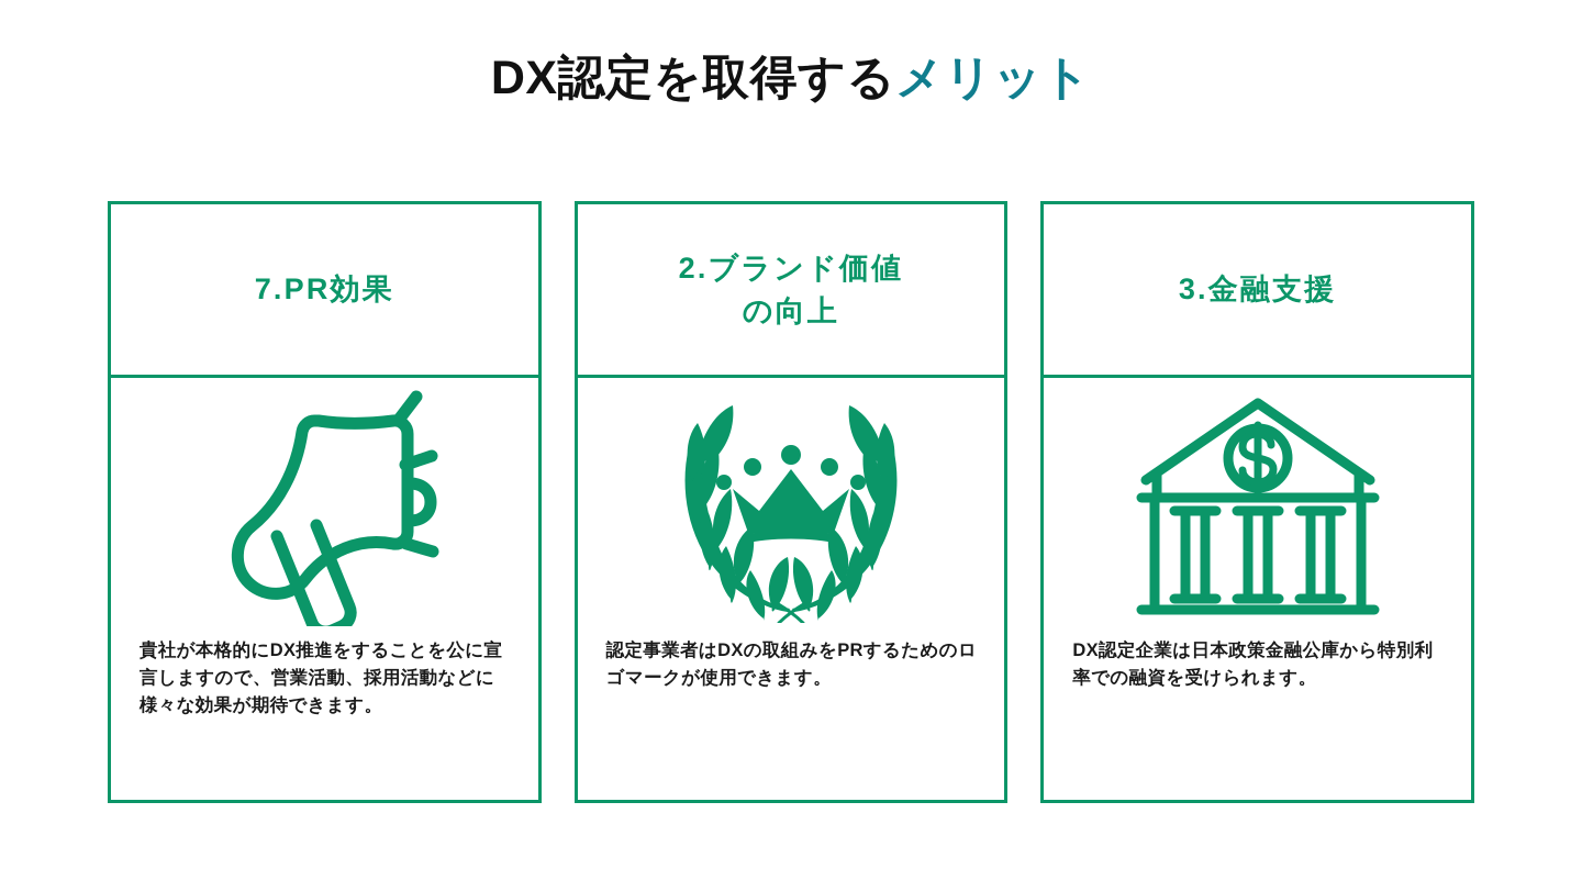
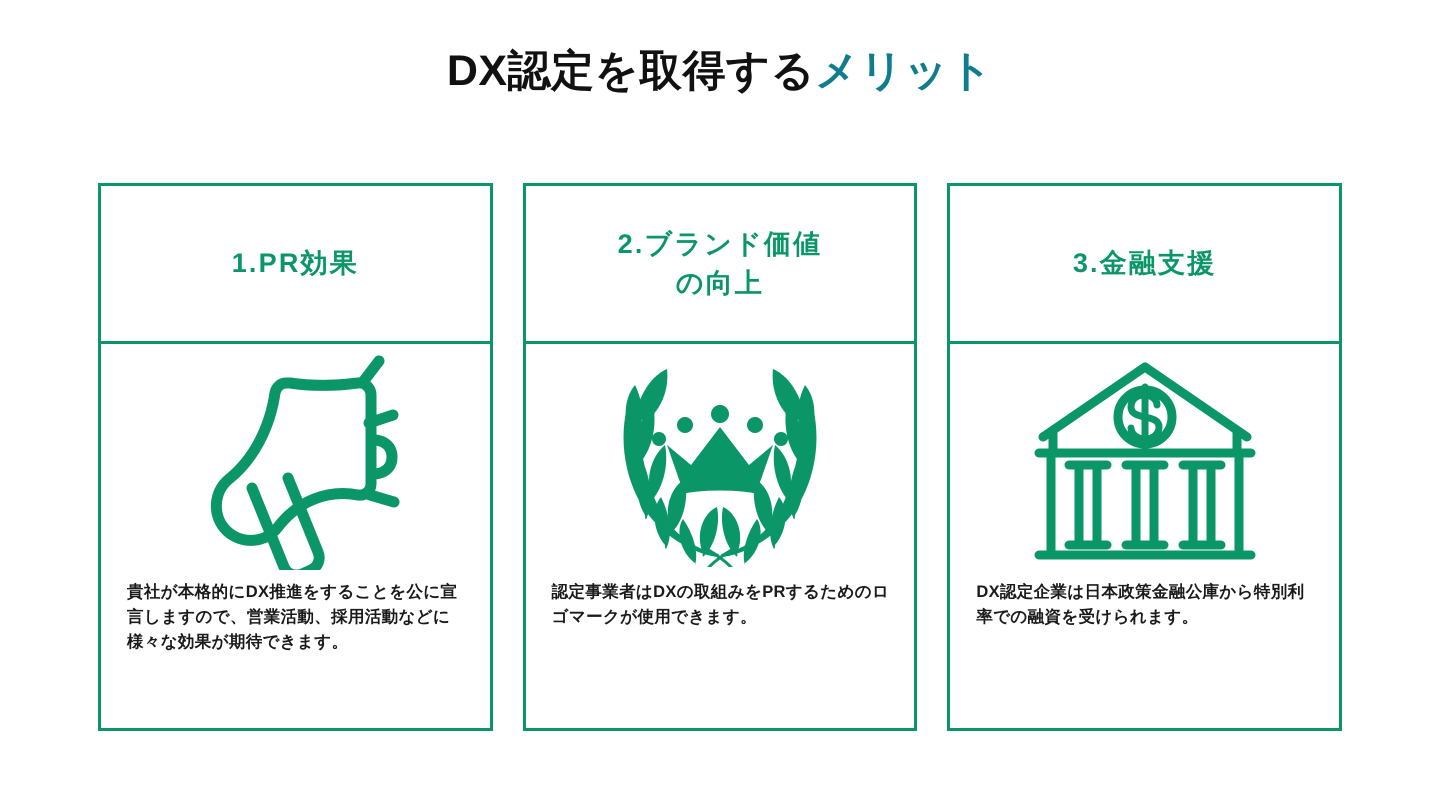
  DX認定を取得するメリット
- 7.PR効果
+ 1.PR効果
  貴社が本格的にDX推進をすることを公に宣言しますので、営業活動、採用活動などに様々な効果が期待できます。
  2.ブランド価値
  の向上
  認定事業者はDXの取組みをPRするためのロゴマークが使用できます。
  3.金融支援
  DX認定企業は日本政策金融公庫から特別利率での融資を受けられます。
